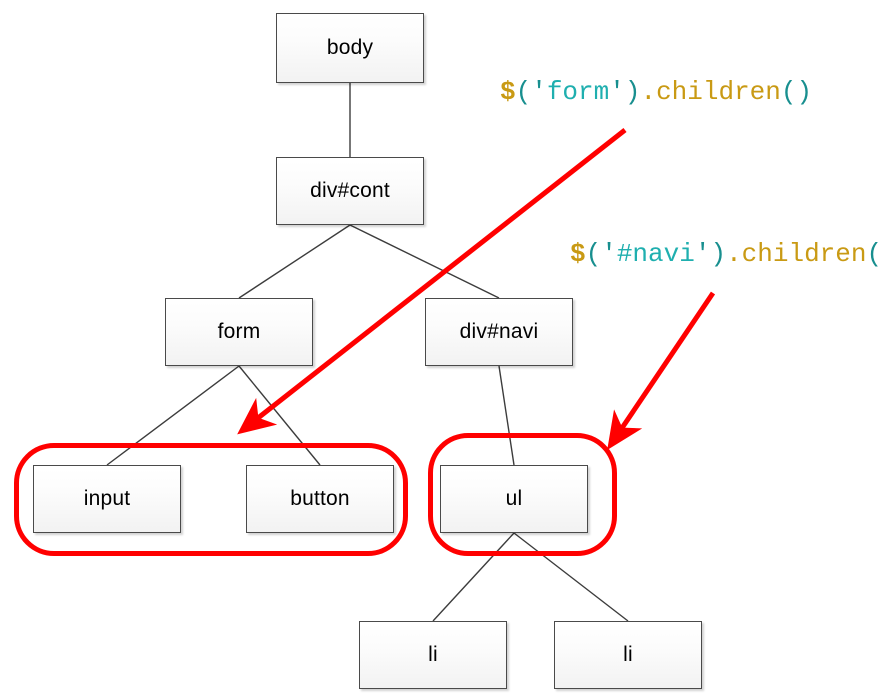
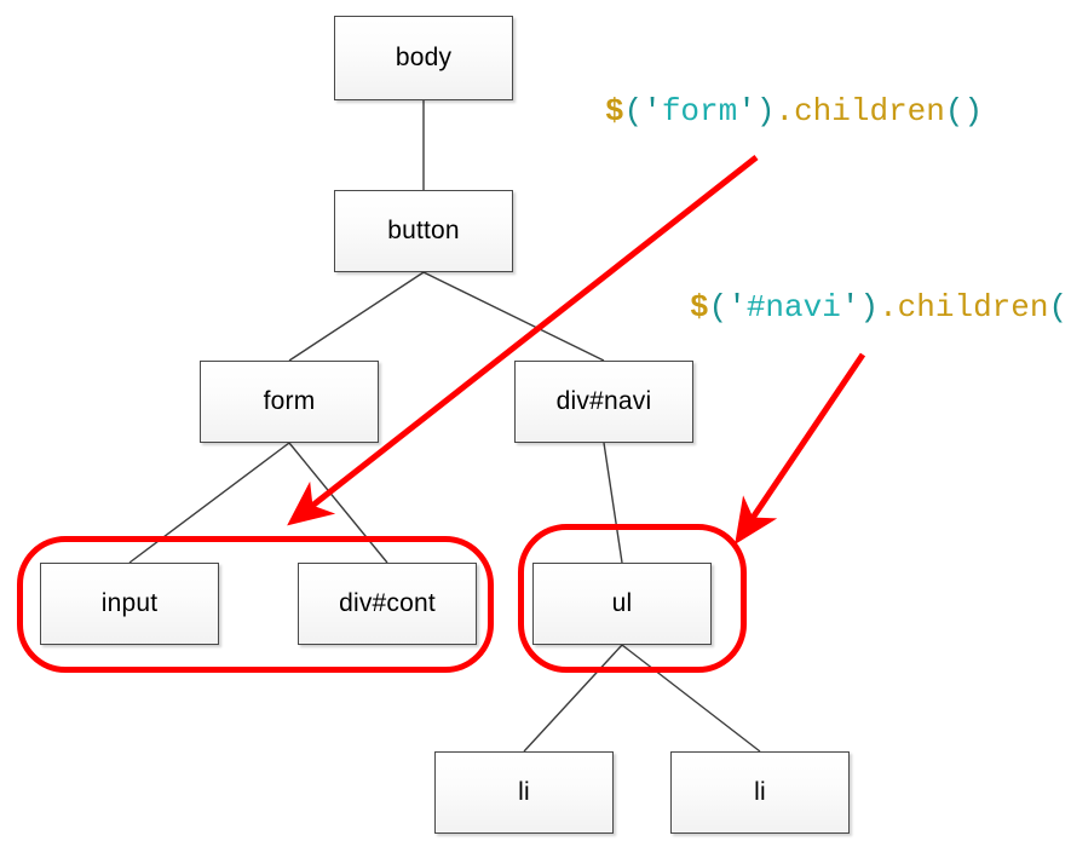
  body
- div#cont
+ button
  form
  div#navi
  input
- button
+ div#cont
  ul
  li
  li
  $('form').children()
  $('#navi').children(
